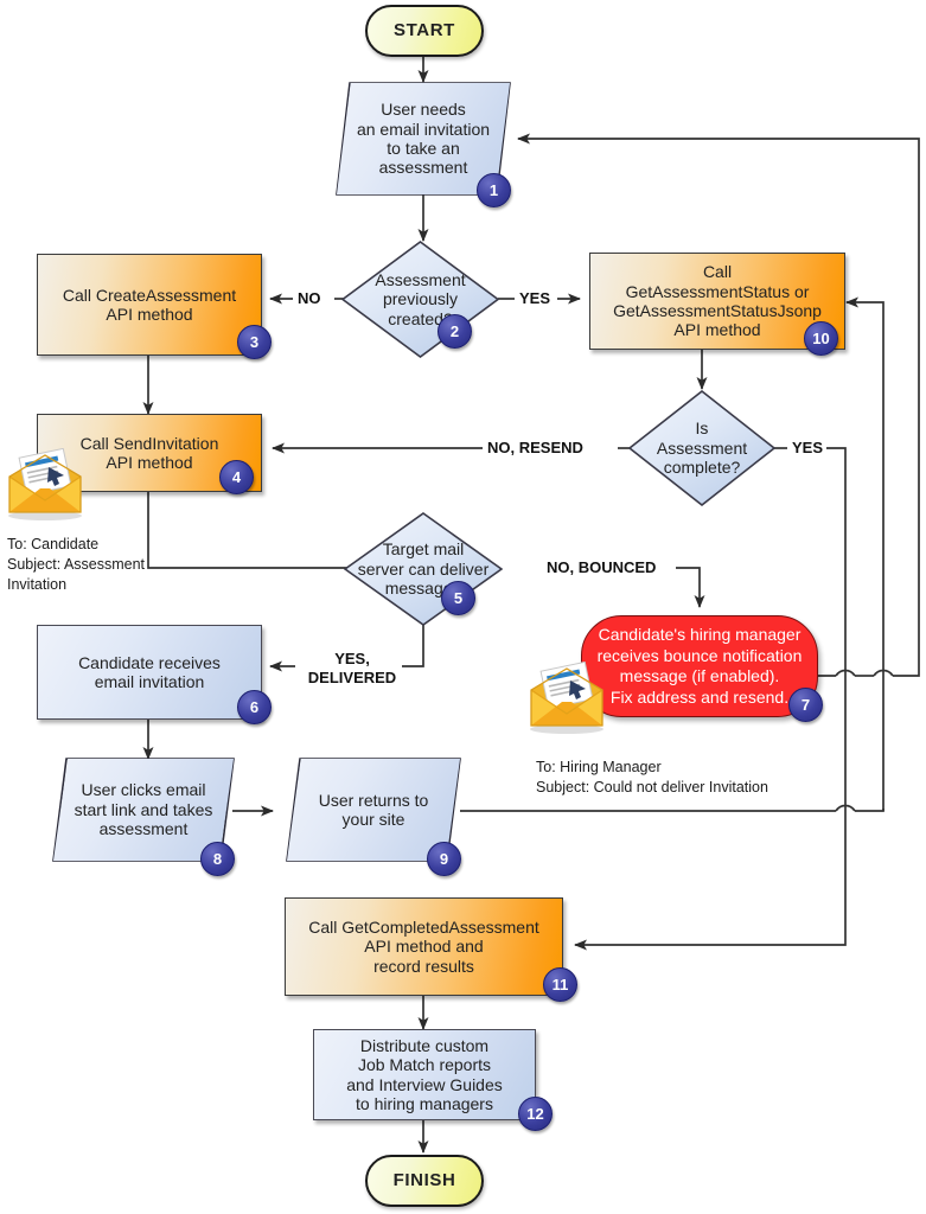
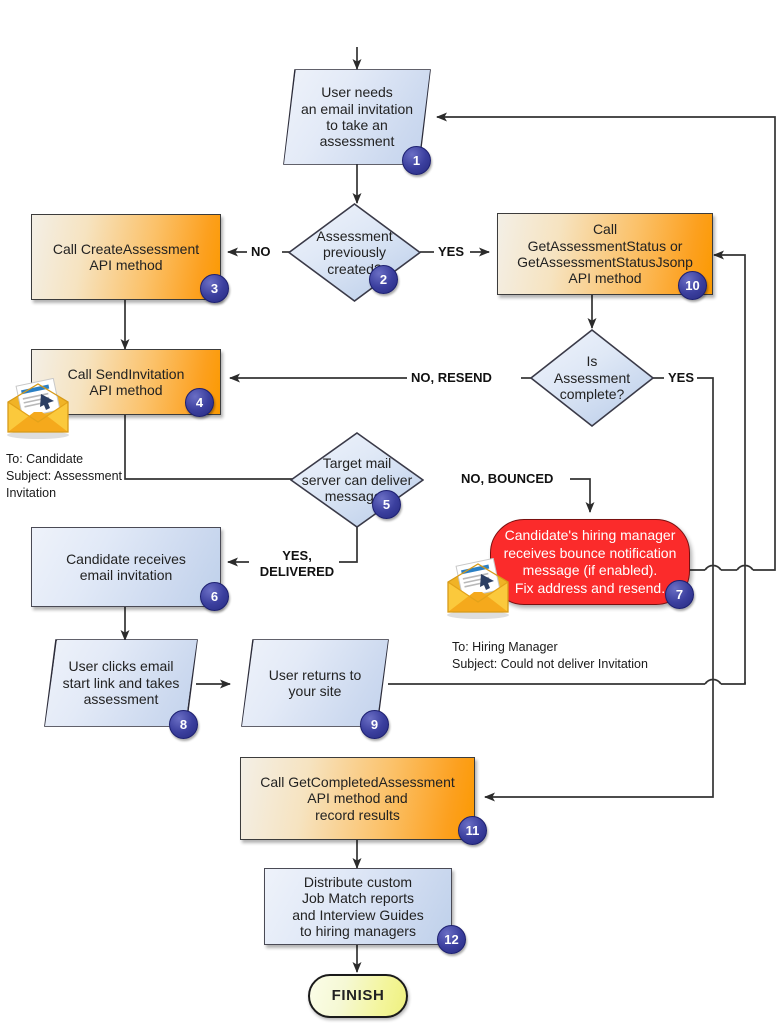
- START
  User needs
  an email invitation
  to take an
  assessment
  1
  Assessment
  previously
  created
  2
  Call CreateAssessment
  API method
  3
  Call SendInvitation
  API method
  4
  Target mail
  server can deliver
  messag
  5
  Candidate receives
  email invitation
  6
  Candidate's hiring manager
  receives bounce notification
  message (if enabled).
  Fix address and resend.
  7
  User clicks email
  start link and takes
  assessment
  8
  User returns to
  your site
  9
  Call
  GetAssessmentStatus or
  GetAssessmentStatusJsonp
  API method
  10
  Is
  Assessment
  complete?
  Call GetCompletedAssessment
  API method and
  record results
  11
  Distribute custom
  Job Match reports
  and Interview Guides
  to hiring managers
  12
  FINISH
  NO
  YES
  NO, RESEND
  YES
  NO, BOUNCED
  YES,
  DELIVERED
  To: Candidate
  Subject: Assessment
  Invitation
  To: Hiring Manager
  Subject: Could not deliver Invitation
